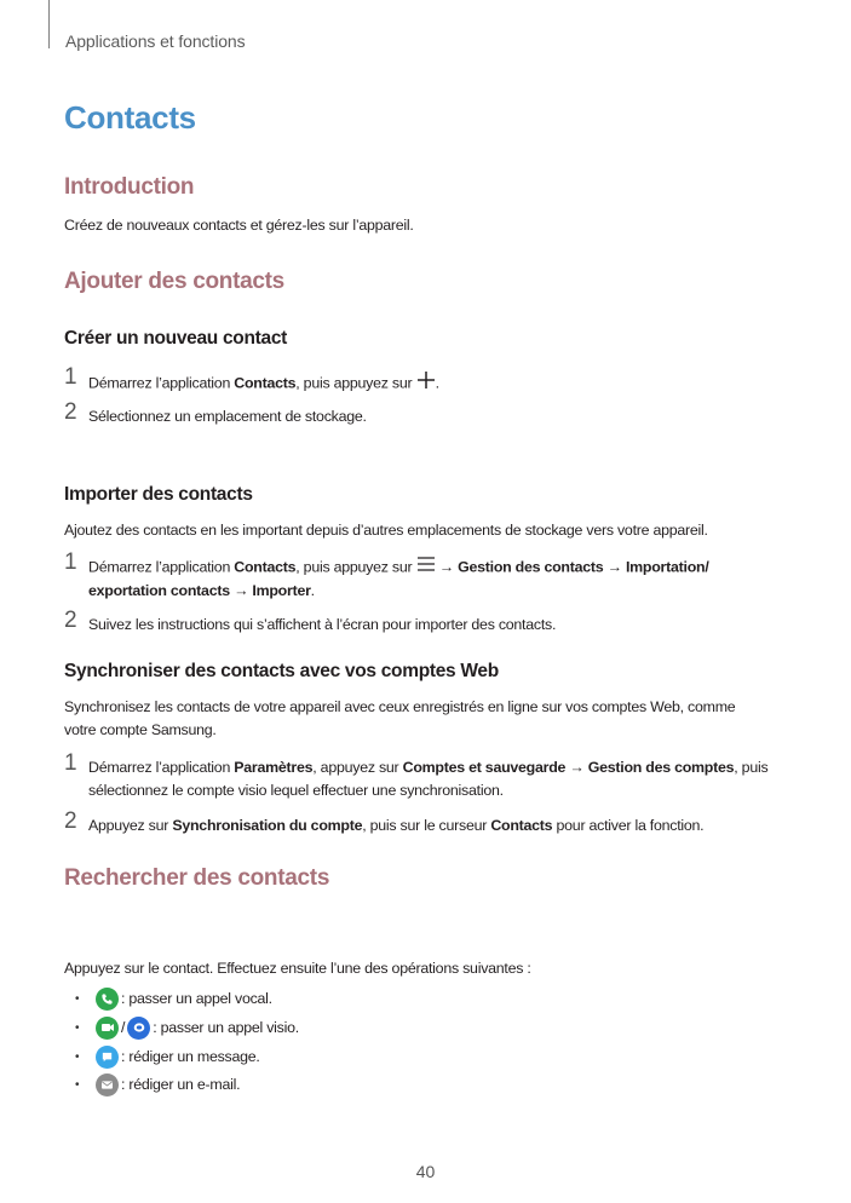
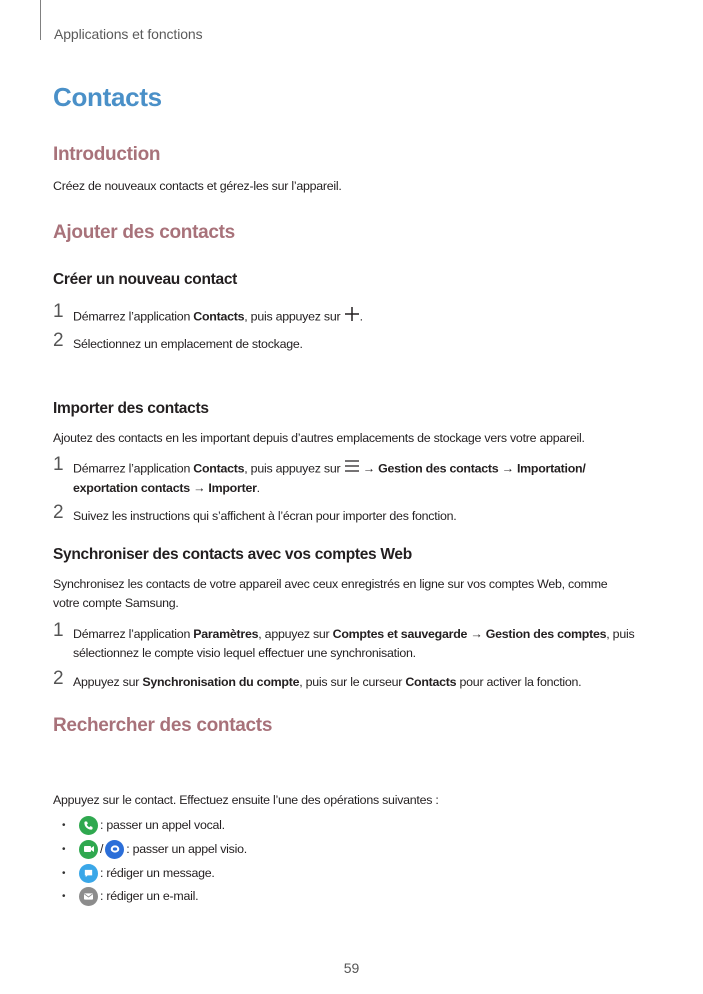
  Applications et fonctions
  Contacts
  Introduction
  Créez de nouveaux contacts et gérez-les sur l’appareil.
  Ajouter des contacts
  Créer un nouveau contact
  1
  Démarrez l’application Contacts, puis appuyez sur .
  2
  Sélectionnez un emplacement de stockage.
  Importer des contacts
  Ajoutez des contacts en les important depuis d’autres emplacements de stockage vers votre appareil.
  1
  Démarrez l’application Contacts, puis appuyez sur → Gestion des contacts → Importation/ exportation contacts → Importer.
  2
- Suivez les instructions qui s’affichent à l’écran pour importer des contacts.
+ Suivez les instructions qui s’affichent à l’écran pour importer des fonction.
  Synchroniser des contacts avec vos comptes Web
  Synchronisez les contacts de votre appareil avec ceux enregistrés en ligne sur vos comptes Web, comme votre compte Samsung.
  1
  Démarrez l’application Paramètres, appuyez sur Comptes et sauvegarde → Gestion des comptes, puis sélectionnez le compte visio lequel effectuer une synchronisation.
  2
  Appuyez sur Synchronisation du compte, puis sur le curseur Contacts pour activer la fonction.
  Rechercher des contacts
  Appuyez sur le contact. Effectuez ensuite l’une des opérations suivantes :
  •
  : passer un appel vocal.
  •
  /
  : passer un appel visio.
  •
  : rédiger un message.
  •
  : rédiger un e-mail.
- 40
+ 59
